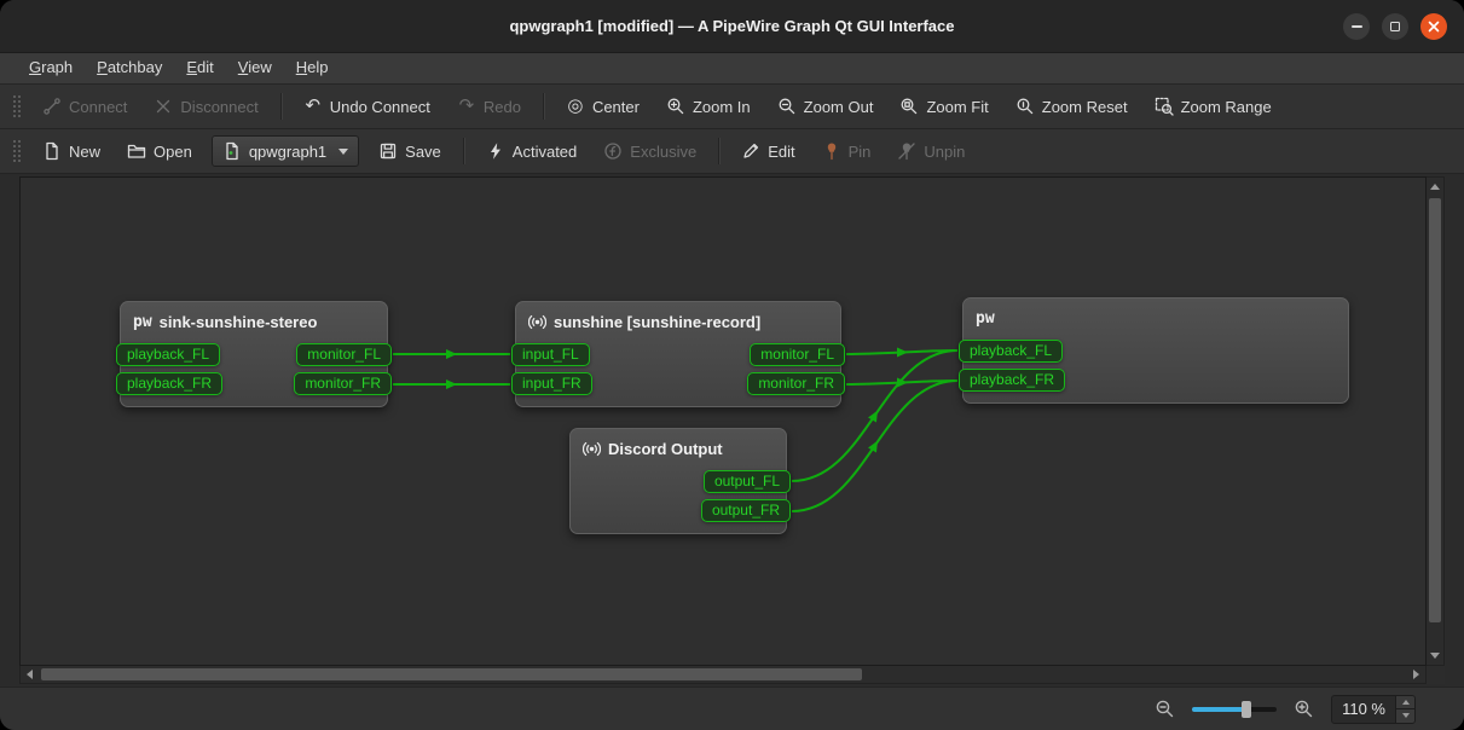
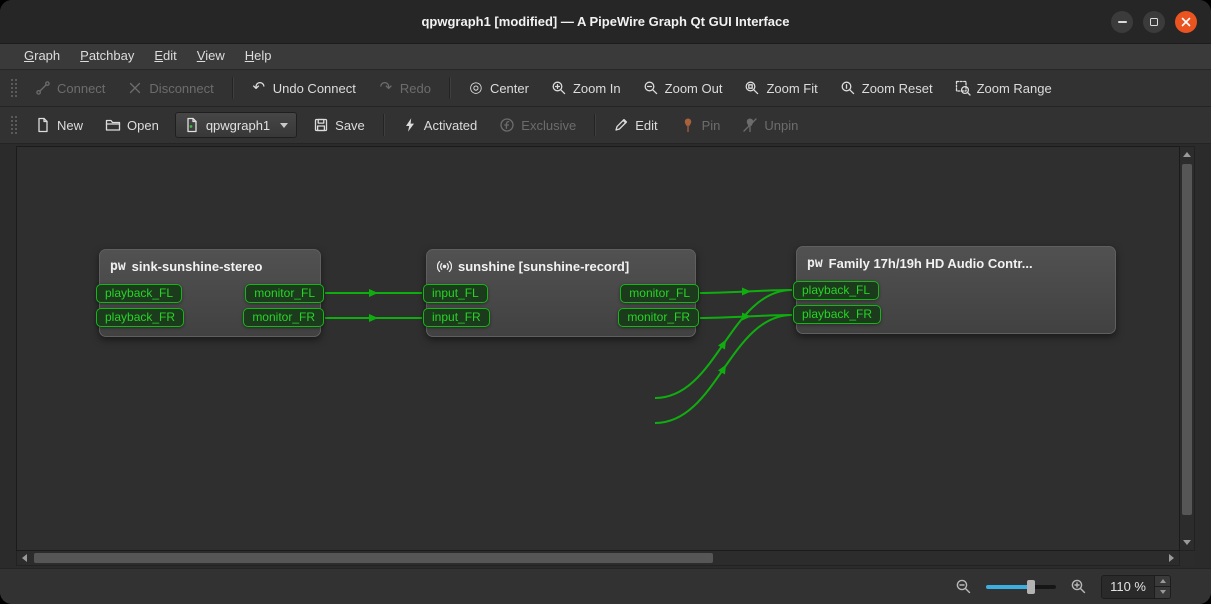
  qpwgraph1 [modified] — A PipeWire Graph Qt GUI Interface
  Graph
  Patchbay
  Edit
  View
  Help
  Connect
  Disconnect
  ↶
  Undo Connect
  ↷
  Redo
  ◎
  Center
  Zoom In
  Zoom Out
  Zoom Fit
  Zoom Reset
  Zoom Range
  New
  Open
  qpwgraph1
  Save
  Activated
  Exclusive
  Edit
  Pin
  Unpin
  pw
  sink-sunshine-stereo
  playback_FL
  monitor_FL
  playback_FR
  monitor_FR
  sunshine [sunshine-record]
  input_FL
  monitor_FL
  input_FR
  monitor_FR
  pw
+ Family 17h/19h HD Audio Contr...
  playback_FL
  playback_FR
- Discord Output
- output_FL
- output_FR
  110 %
